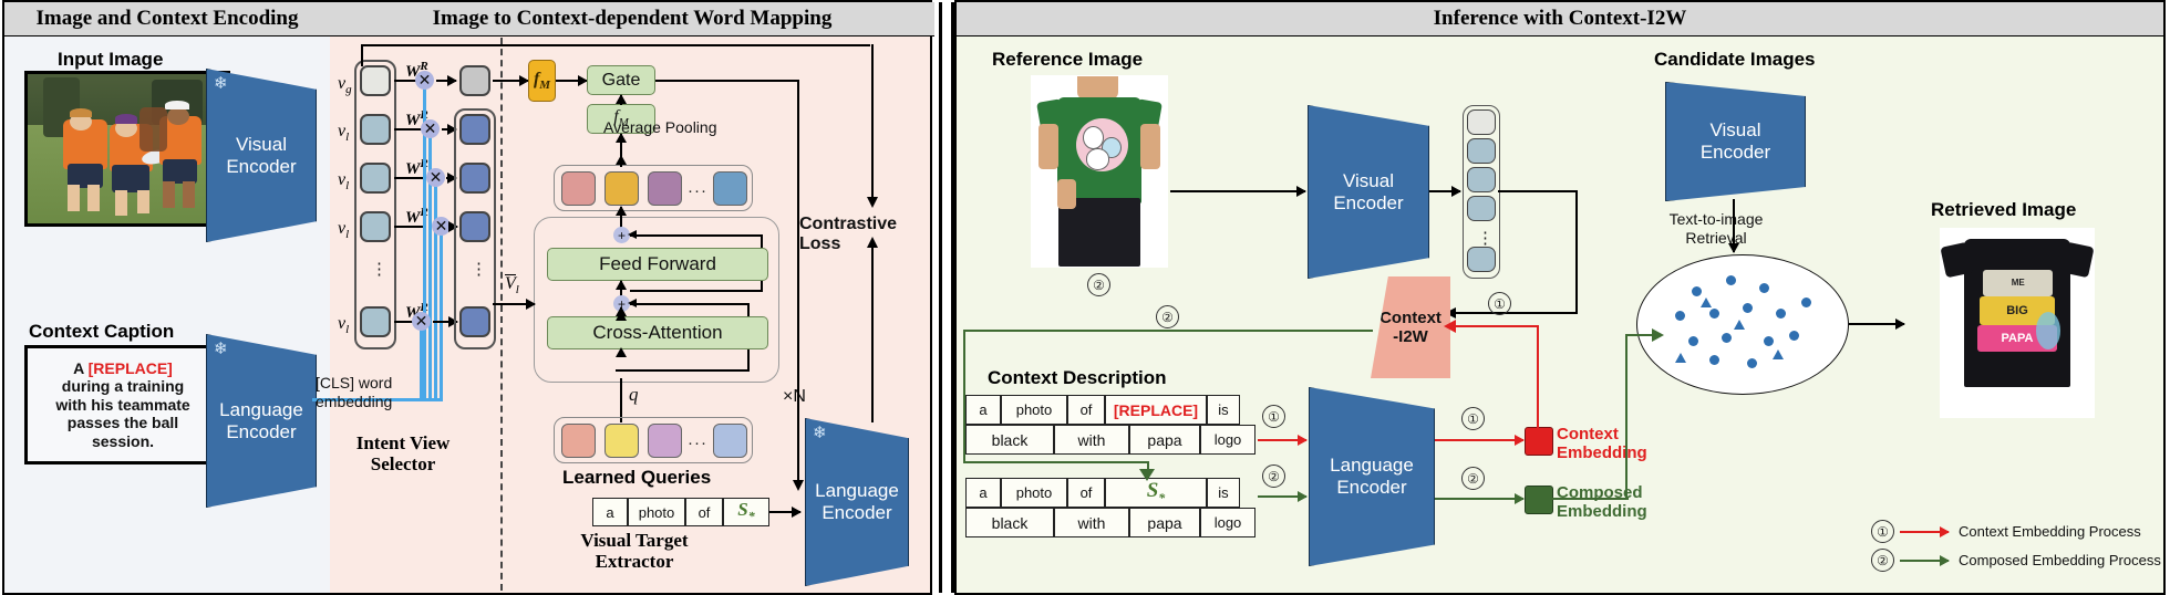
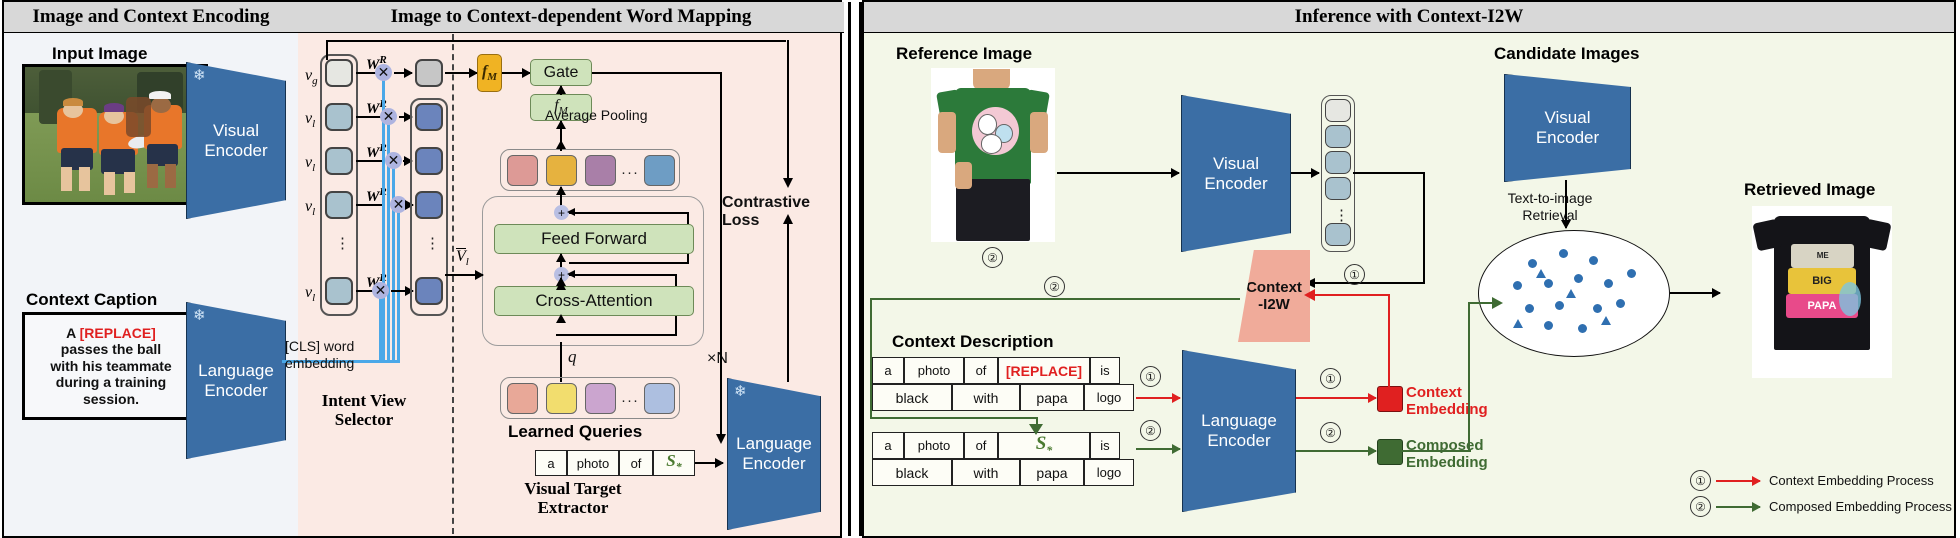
  Image and Context Encoding
  Image to Context-dependent Word Mapping
  Input Image
  ❄
  Visual
  Encoder
  Context Caption
  A [REPLACE]
- during a training
+ passes the ball
  with his teammate
- passes the ball
+ during a training
  session.
  ❄
  Language
  Encoder
  vg
  vl
  vl
  vl
  vl
  ⋮
  WR
  ✕
  ✕
  ✕
  ✕
  ✕
  ⋮
  [CLS] word
  embedding
  Intent View
  Selector
  fM
  Gate
  fM
  Average Pooling
  ···
  +
  Feed Forward
  +
  Cross-Attention
  Vl
  q
  ×N
  ···
  Learned Queries
  a
  photo
  of
  S*
  Visual Target
  Extractor
  ❄
  Language
  Encoder
  Contrastive Loss
  Inference with Context-I2W
  Reference Image
  ②
  Visual
  Encoder
  ⋮
  Context
  -I2W
  Context Description
  a
  photo
  of
  [REPLACE]
  is
  black
  with
  papa
  logo
  a
  photo
  of
  S*
  is
  black
  with
  papa
  logo
  ②
  ①
  ②
  Language
  Encoder
  ①
  Context
  Embeddng
  ②
  Composed
  Embedding
  ①
  Candidate Images
  Visual
  Encoder
  Text-to-image
  Retrieval
  Retrieved Image
  ME
  BIG
  PAPA
  ①
  Context Embedding Process
  ②
  Composed Embedding Process
